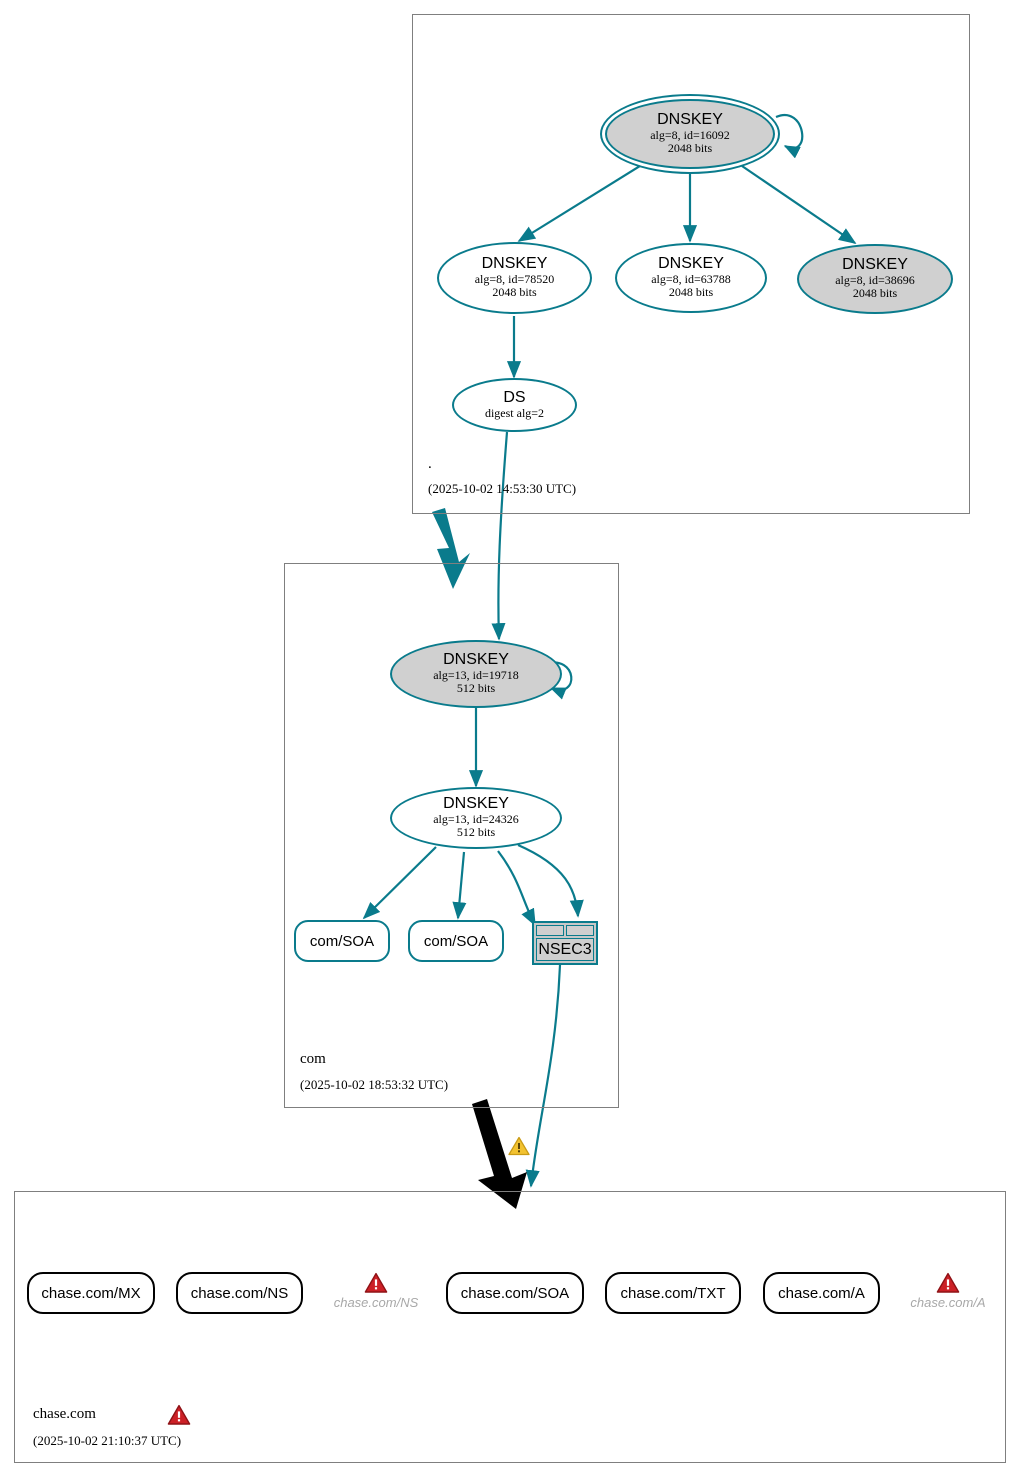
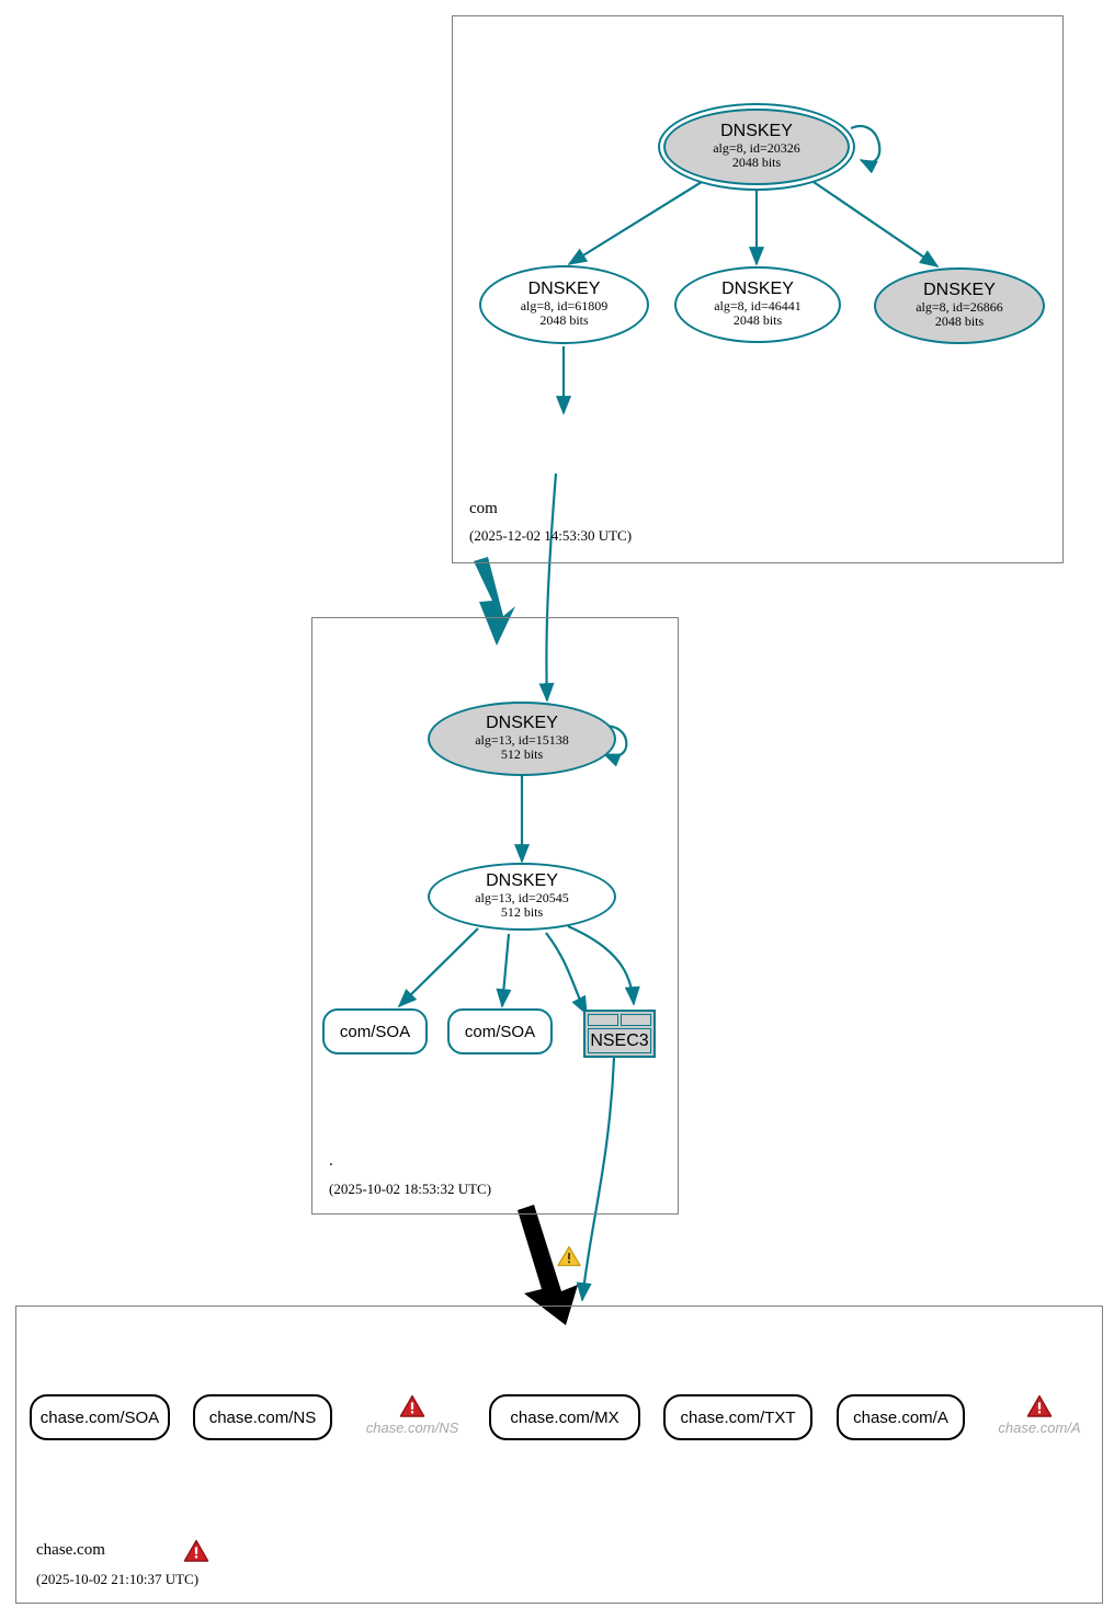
- .
+ com
- (2025-10-02 14:53:30 UTC)
+ (2025-12-02 14:53:30 UTC)
  DNSKEY
- alg=8, id=16092
+ alg=8, id=20326
  2048 bits
  DNSKEY
- alg=8, id=78520
+ alg=8, id=61809
  2048 bits
  DNSKEY
- alg=8, id=63788
+ alg=8, id=46441
  2048 bits
  DNSKEY
- alg=8, id=38696
+ alg=8, id=26866
  2048 bits
- DS
- digest alg=2
- com
+ .
  (2025-10-02 18:53:32 UTC)
  DNSKEY
- alg=13, id=19718
+ alg=13, id=15138
  512 bits
  DNSKEY
- alg=13, id=24326
+ alg=13, id=20545
  512 bits
  com/SOA
  com/SOA
  NSEC3
  chase.com
  (2025-10-02 21:10:37 UTC)
- chase.com/MX
+ chase.com/SOA
  chase.com/NS
  chase.com/NS
- chase.com/SOA
+ chase.com/MX
  chase.com/TXT
  chase.com/A
  chase.com/A
